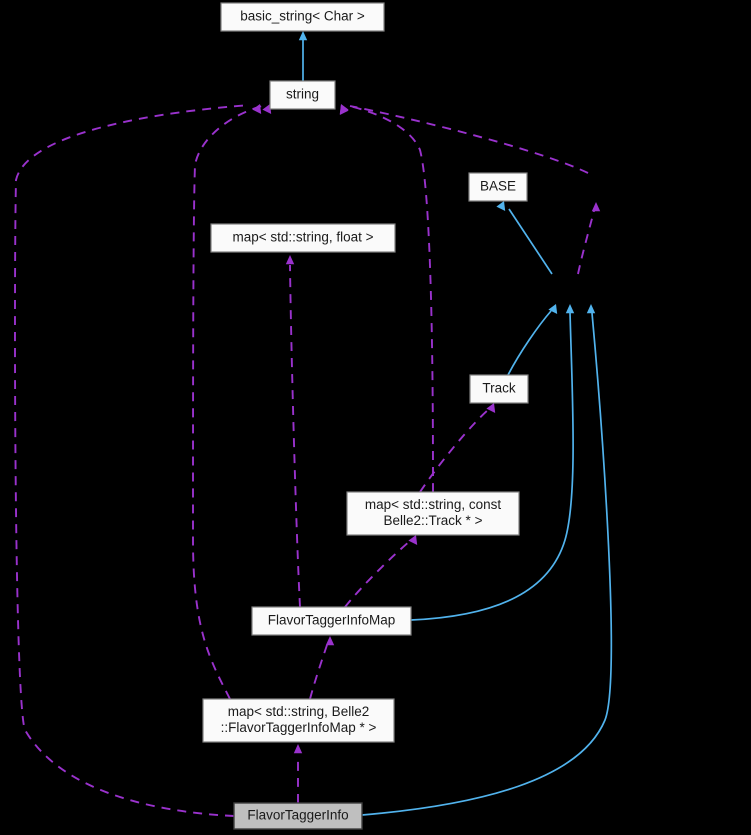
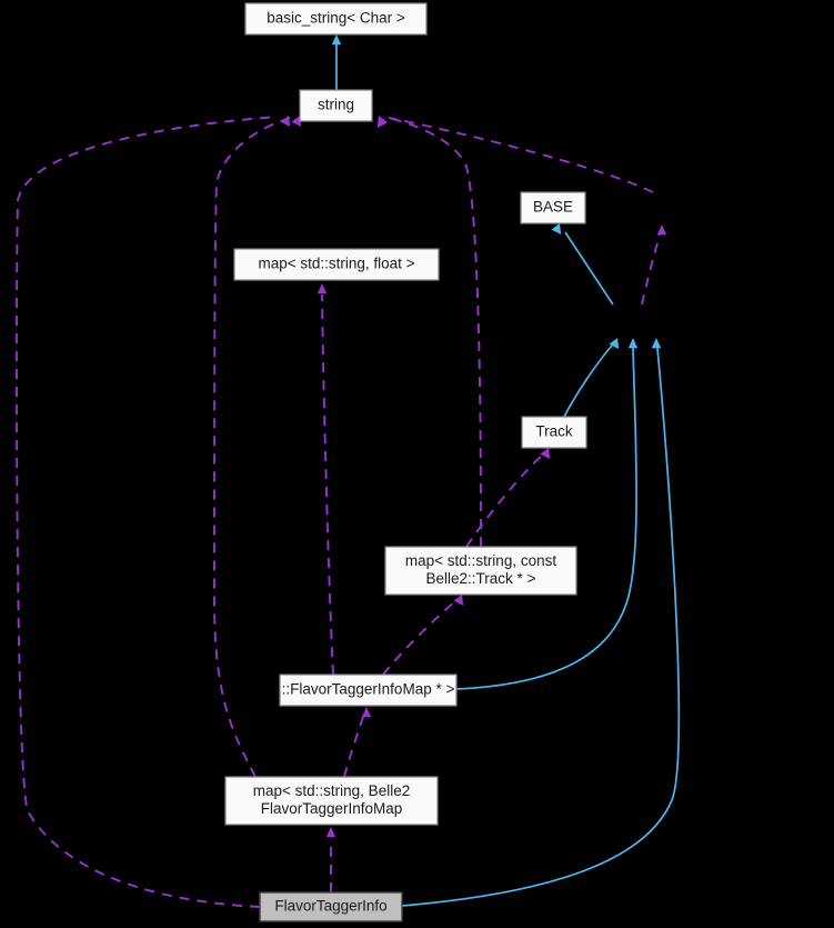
  basic_string< Char >
  string
  BASE
  map< std::string, float >
  Track
  map< std::string, const
  Belle2::Track * >
- FlavorTaggerInfoMap
+ ::FlavorTaggerInfoMap * >
  map< std::string, Belle2
- ::FlavorTaggerInfoMap * >
+ FlavorTaggerInfoMap
  FlavorTaggerInfo
